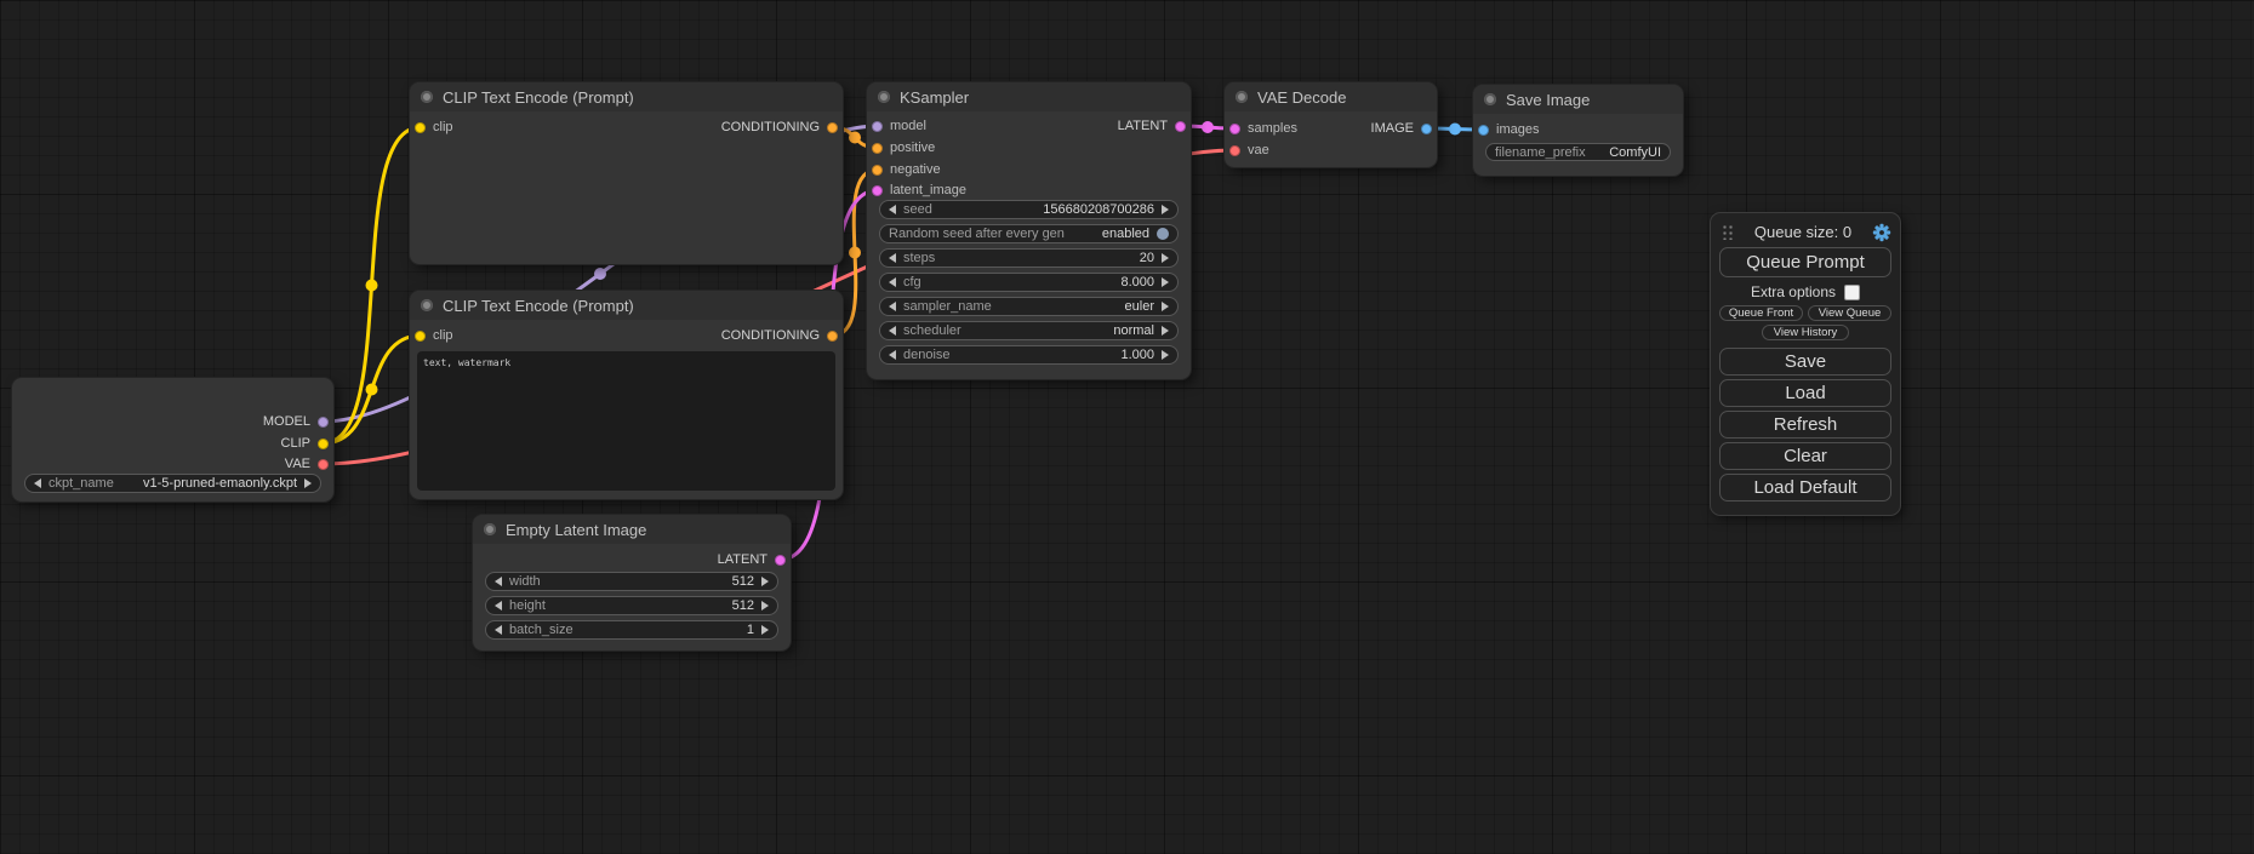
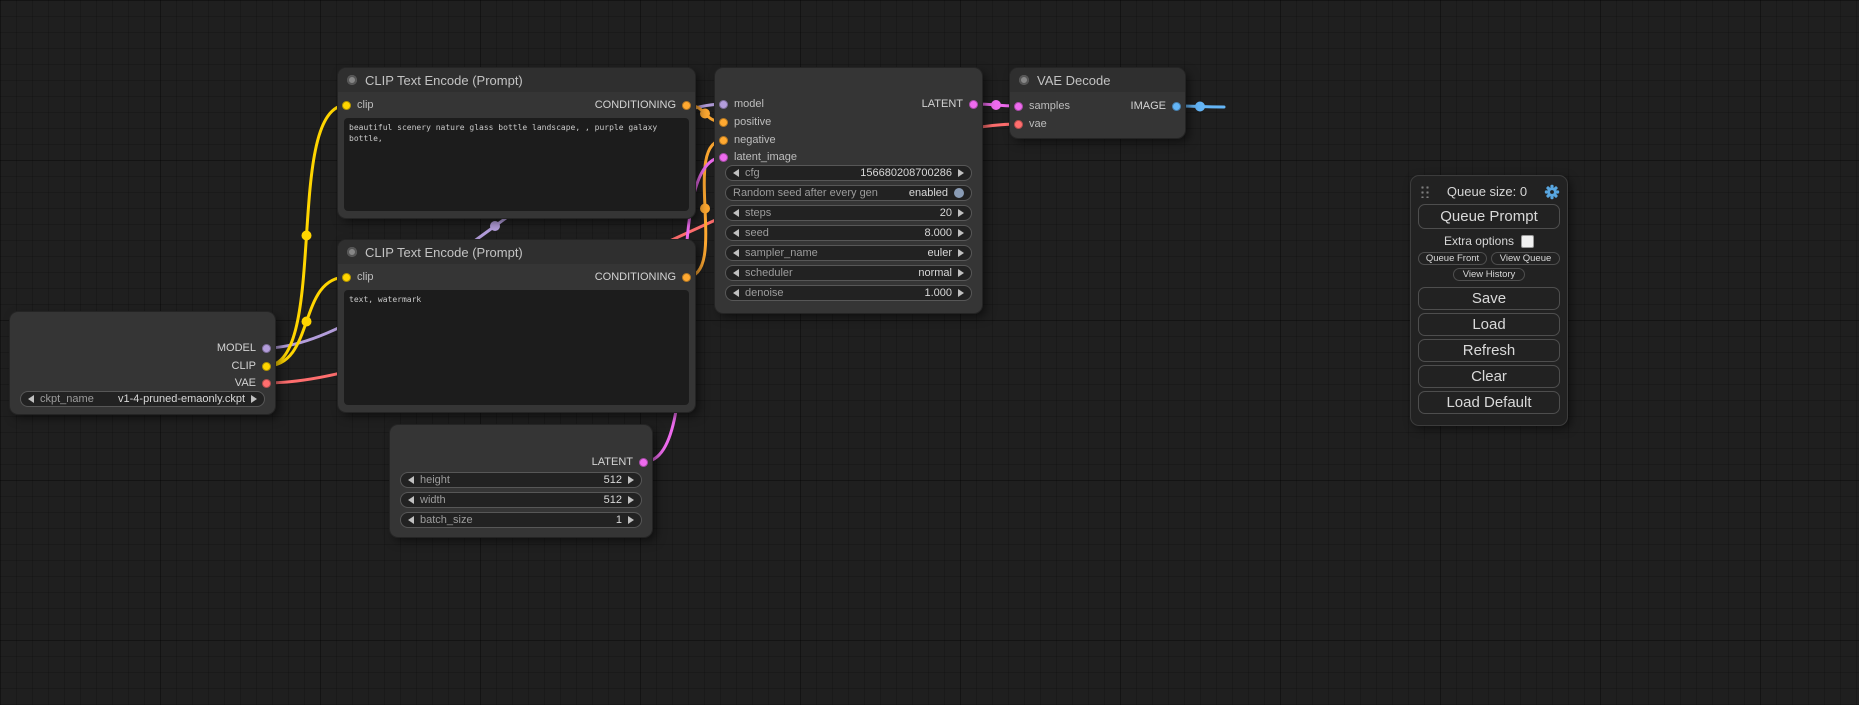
  MODEL
  CLIP
  VAE
  ckpt_name
- v1-5-pruned-emaonly.ckpt
+ v1-4-pruned-emaonly.ckpt
  CLIP Text Encode (Prompt)
  clip
  CONDITIONING
+ beautiful scenery nature glass bottle landscape, , purple galaxy bottle,
  CLIP Text Encode (Prompt)
  clip
  CONDITIONING
  text, watermark
- Empty Latent Image
  LATENT
- width
+ height
  512
- height
+ width
  512
  batch_size
  1
- KSampler
  model
  positive
  negative
  latent_image
  LATENT
- seed
+ cfg
  156680208700286
  Random seed after every gen
  enabled
  steps
  20
- cfg
+ seed
  8.000
  sampler_name
  euler
  scheduler
  normal
  denoise
  1.000
  VAE Decode
  samples
  vae
  IMAGE
- Save Image
- images
- filename_prefix
- ComfyUI
  Queue size: 0
  Queue Prompt
  Extra options
  Queue Front
  View Queue
  View History
  Save
  Load
  Refresh
  Clear
  Load Default
